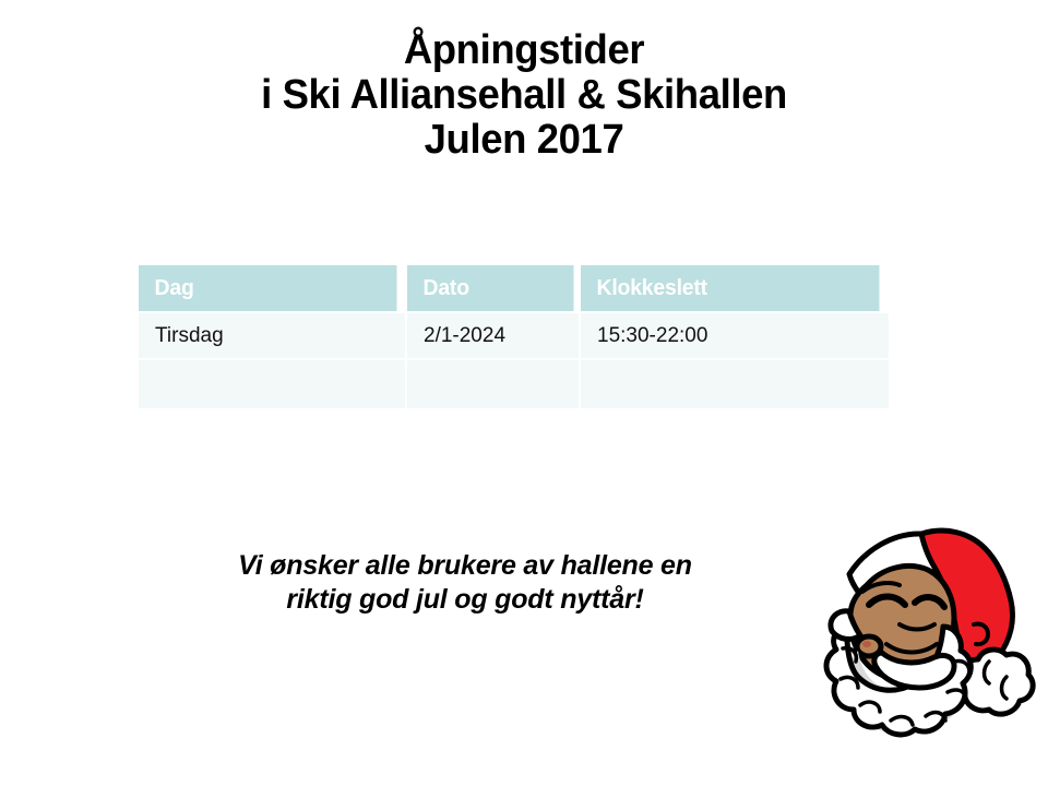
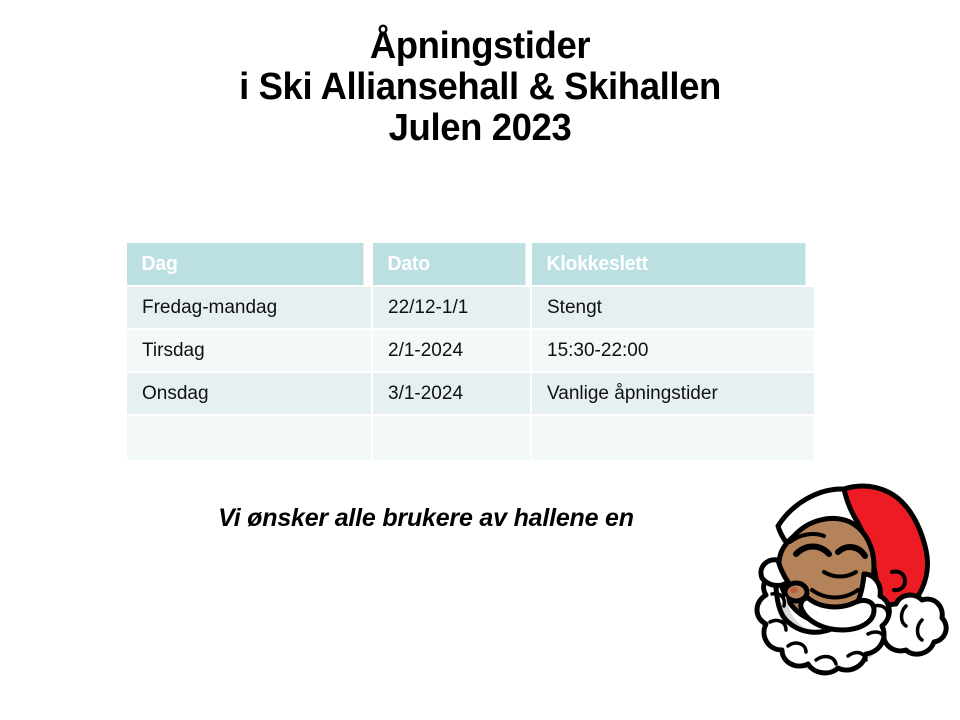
  Åpningstider
  i Ski Alliansehall & Skihallen
- Julen 2017
+ Julen 2023
  Dag	Dato	Klokkeslett
+ Fredag-mandag	22/12-1/1	Stengt
  Tirsdag	2/1-2024	15:30-22:00
+ Onsdag	3/1-2024	Vanlige åpningstider
  Vi ønsker alle brukere av hallene en
- riktig god jul og godt nyttår!
